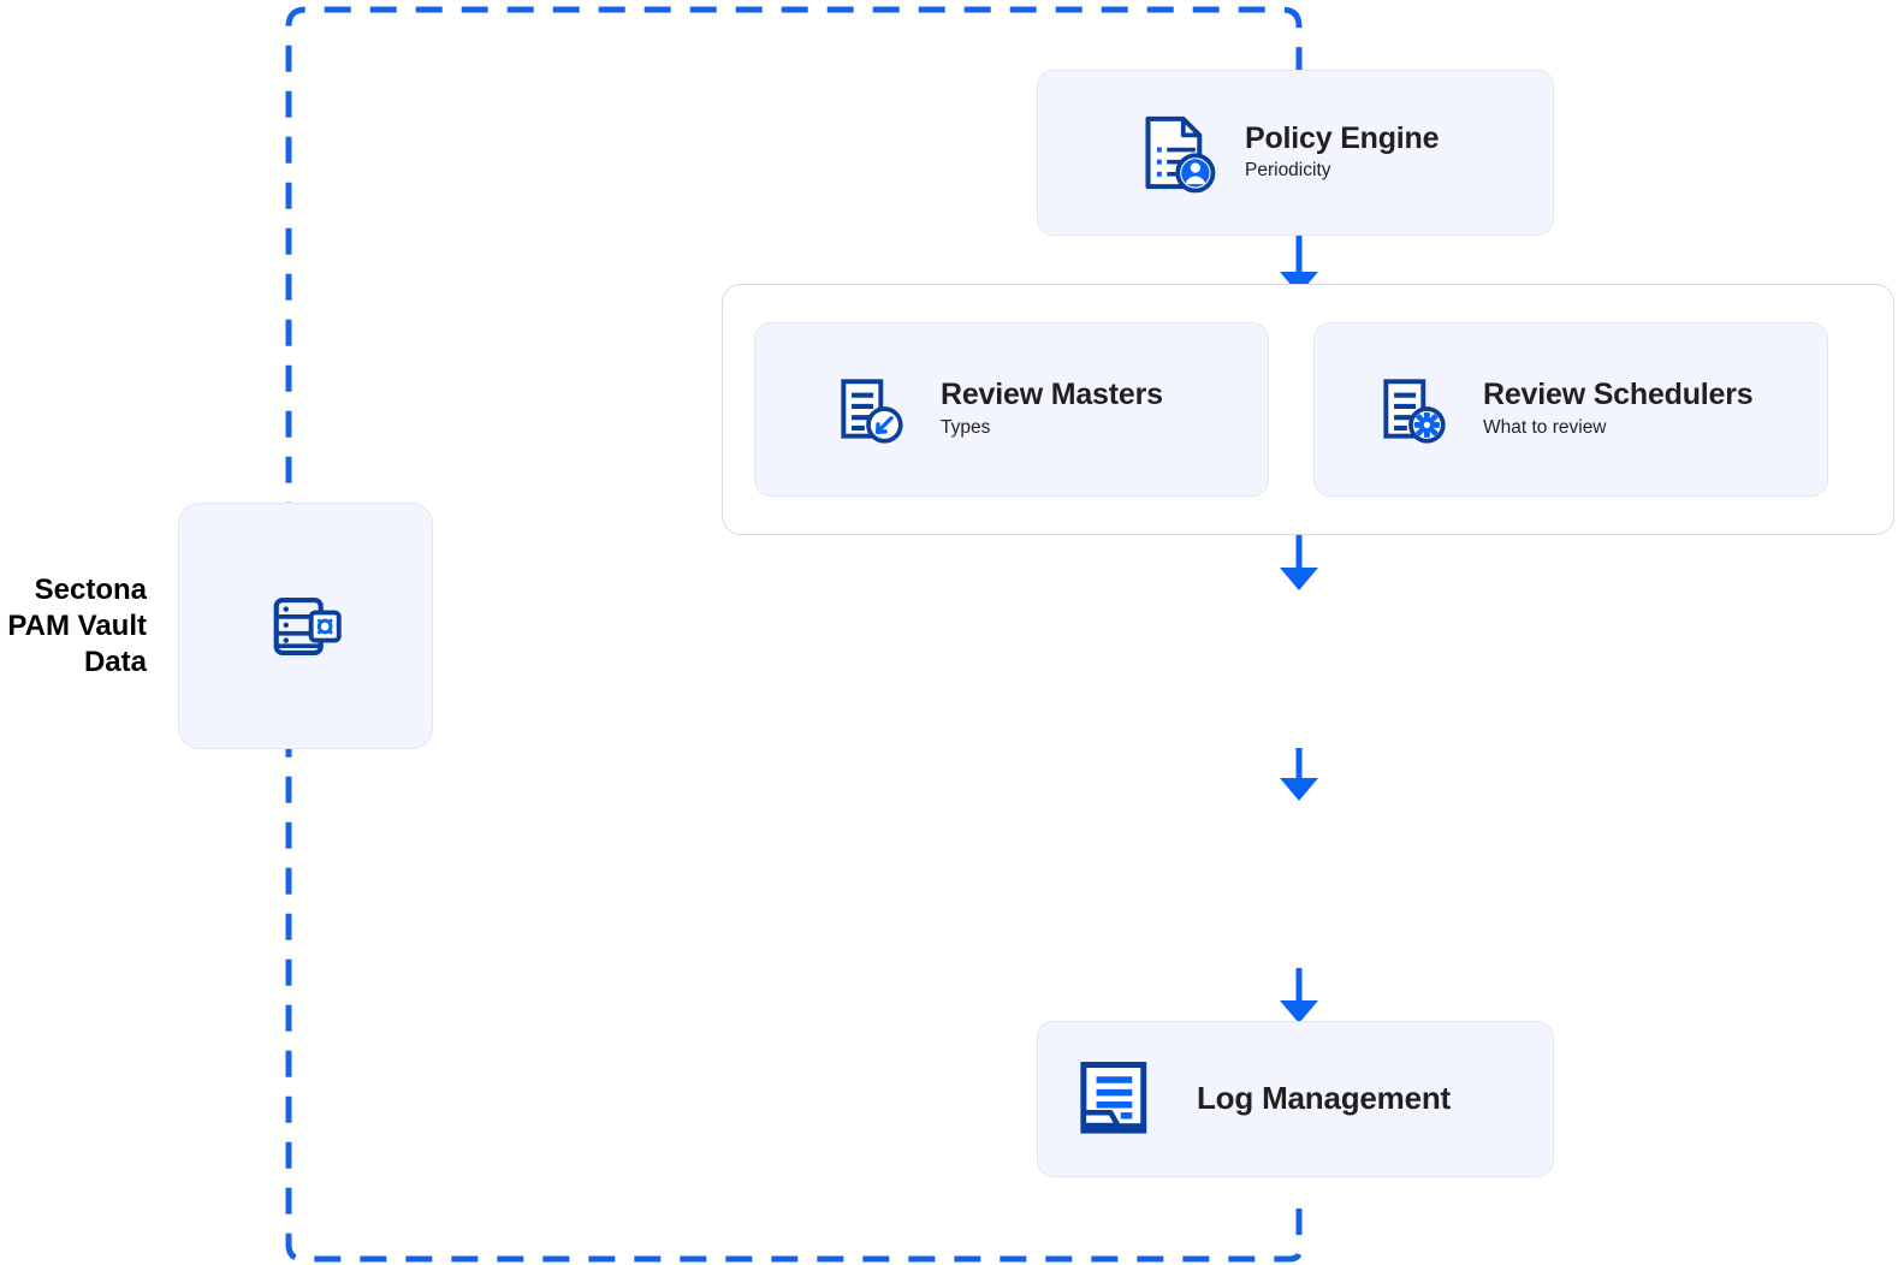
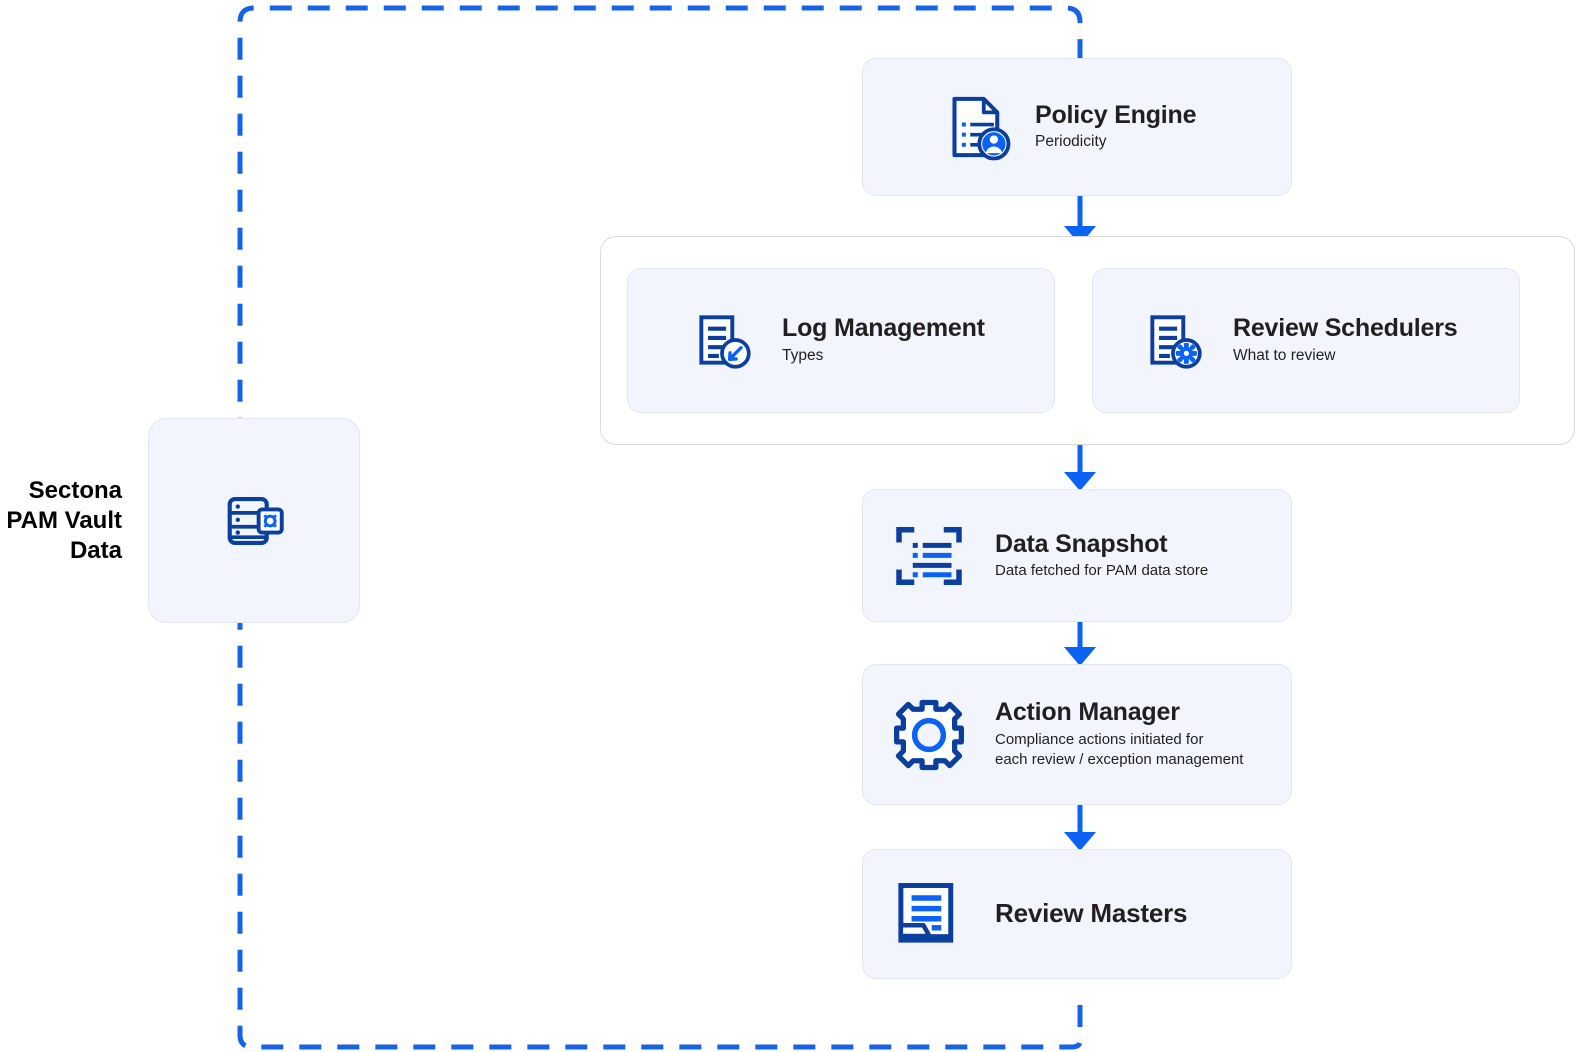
  Sectona
  PAM Vault
  Data
  Policy Engine
  Periodicity
- Review Masters
+ Log Management
  Types
  Review Schedulers
  What to review
+ Data Snapshot
+ Data fetched for PAM data store
+ Action Manager
+ Compliance actions initiated for
+ each review / exception management
- Log Management
+ Review Masters
